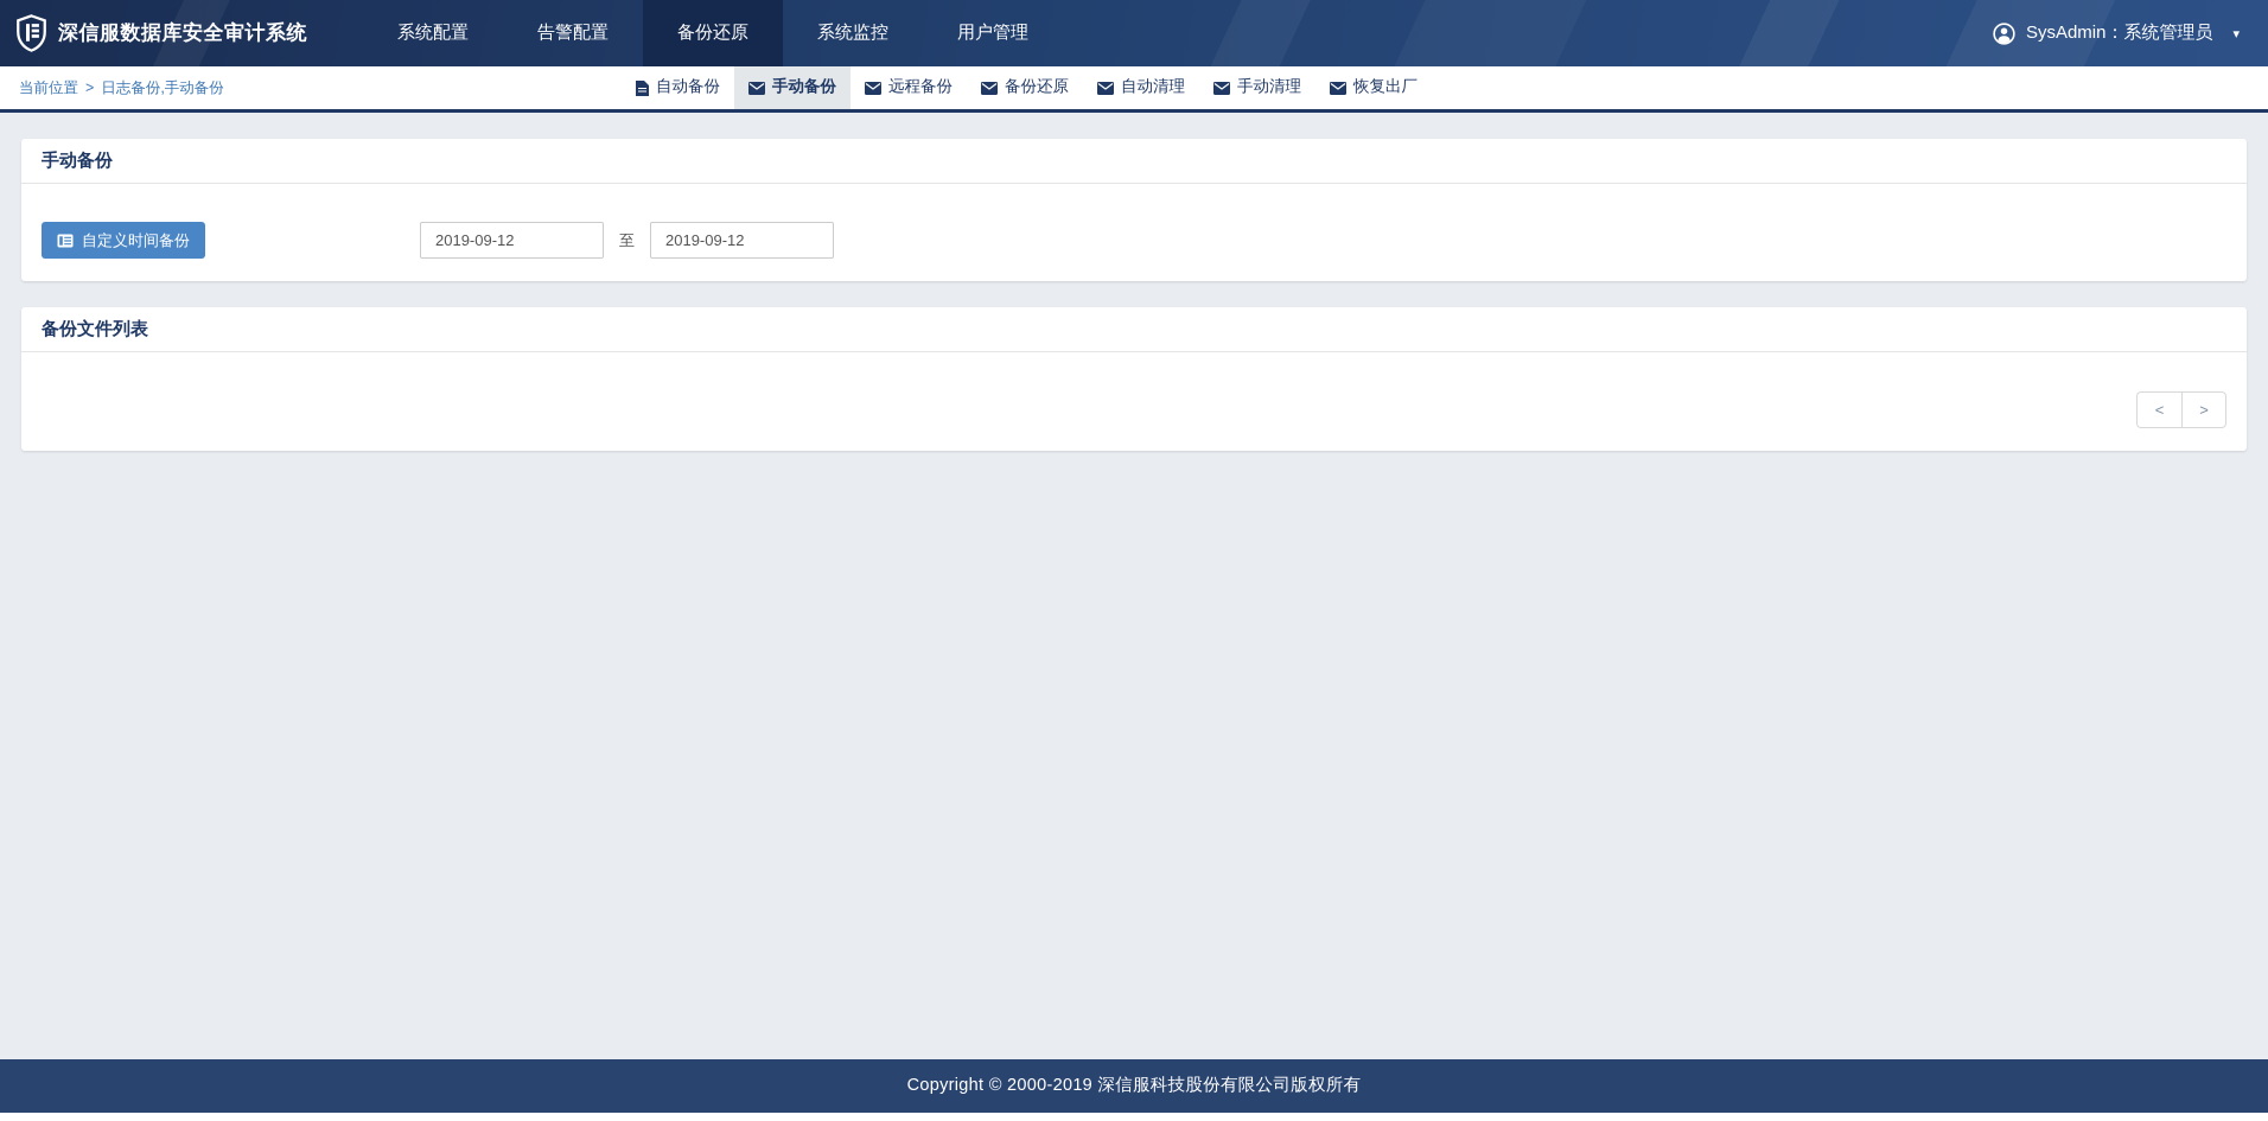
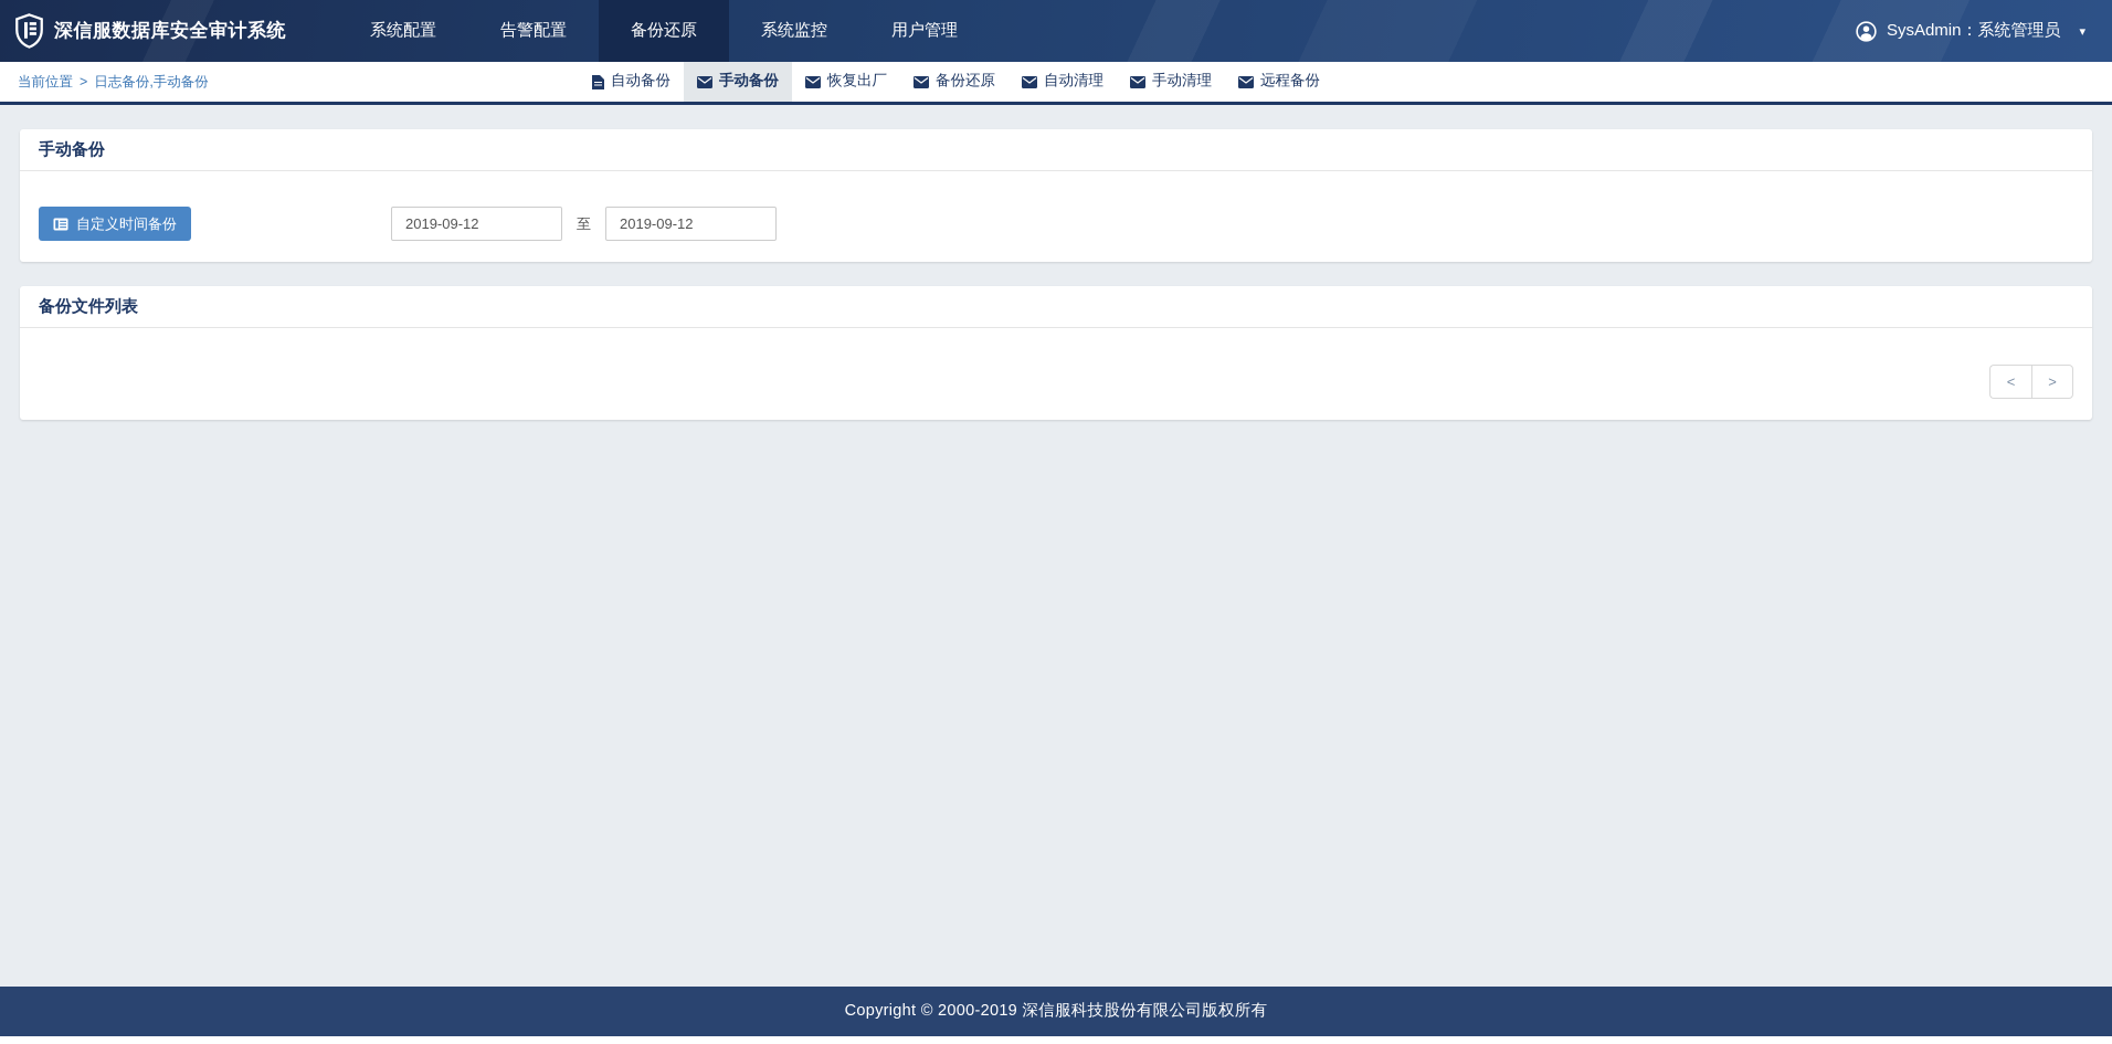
  深信服数据库安全审计系统
  系统配置
  告警配置
  备份还原
  系统监控
  用户管理
  SysAdmin：系统管理员
  ▾
  当前位置
  >
  日志备份,手动备份
  自动备份
  手动备份
- 远程备份
+ 恢复出厂
  备份还原
  自动清理
  手动清理
- 恢复出厂
+ 远程备份
  手动备份
  自定义时间备份
  2019-09-12
  至
  2019-09-12
  备份文件列表
  <
  >
  Copyright © 2000-2019 深信服科技股份有限公司版权所有
